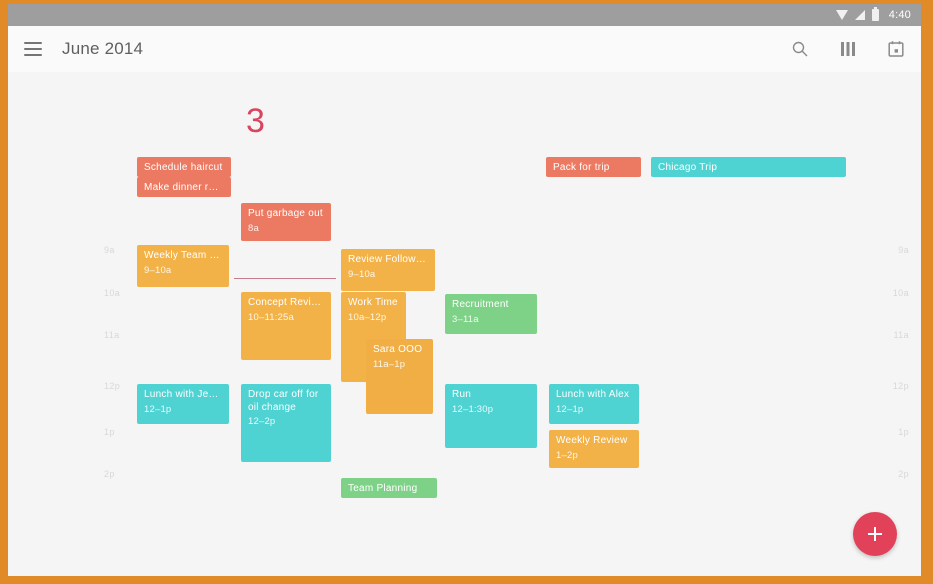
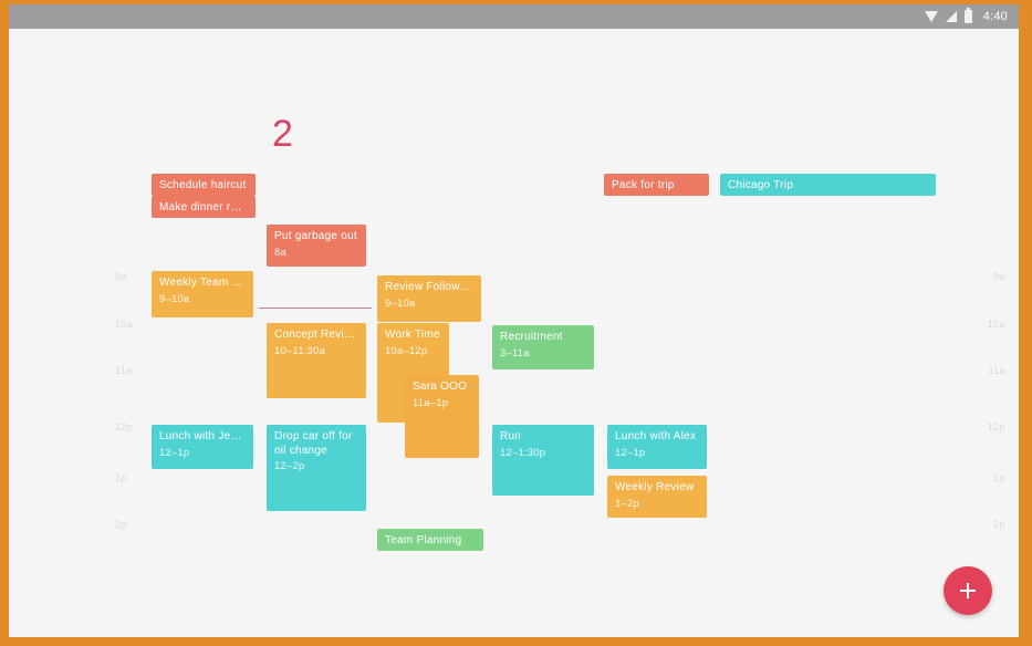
  4:40
- June 2014
- 3
+ 2
  9a
  10a
  10a
  11a
  11a
  12p
  12p
  1p
  1p
  2p
  2p
  Schedule haircut
  Make dinner rese
  Pack for trip
  Chicago Trip
  Put garbage out
  8a
  Weekly Team Me
  9–10a
  Review Follow-U
  9–10a
  Concept Review
- 10–11:25a
+ 10–11:30a
  Work Time
  10a–12p
  Recruitment
  3–11a
  Sara OOO
  11a–1p
  Lunch with Jesse
  12–1p
  Drop car off for oil change
  12–2p
  Run
  12–1:30p
  Lunch with Alex
  12–1p
  Weekly Review
  1–2p
  Team Planning
